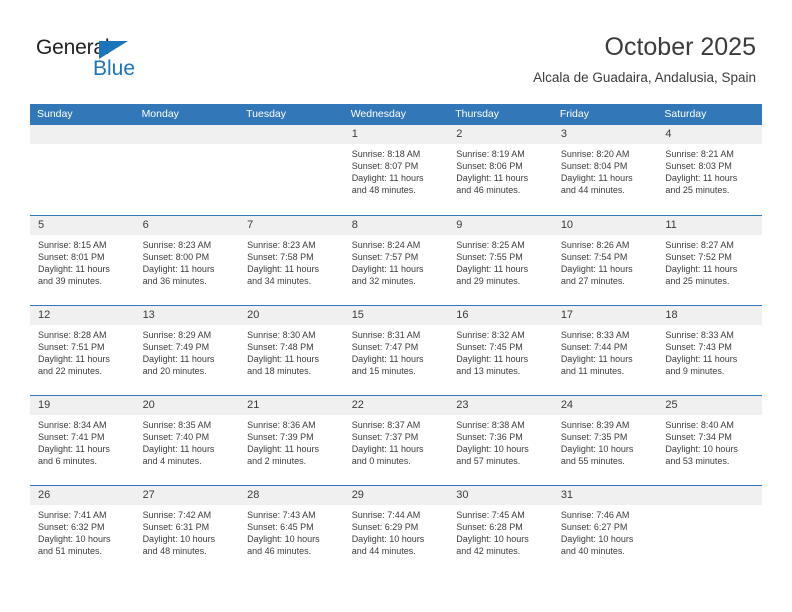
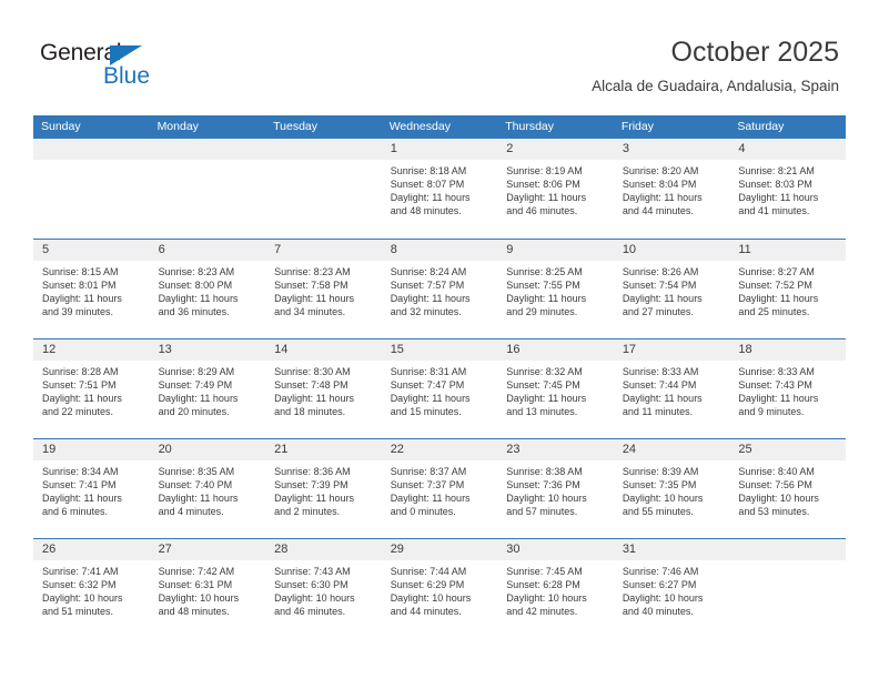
  General
  Blue
  October 2025
  Alcala de Guadaira, Andalusia, Spain
  Sunday	Monday	Tuesday	Wednesday	Thursday	Friday	Saturday
- 			1Sunrise: 8:18 AMSunset: 8:07 PMDaylight: 11 hoursand 48 minutes.	2Sunrise: 8:19 AMSunset: 8:06 PMDaylight: 11 hoursand 46 minutes.	3Sunrise: 8:20 AMSunset: 8:04 PMDaylight: 11 hoursand 44 minutes.	4Sunrise: 8:21 AMSunset: 8:03 PMDaylight: 11 hoursand 25 minutes.
+ 			1Sunrise: 8:18 AMSunset: 8:07 PMDaylight: 11 hoursand 48 minutes.	2Sunrise: 8:19 AMSunset: 8:06 PMDaylight: 11 hoursand 46 minutes.	3Sunrise: 8:20 AMSunset: 8:04 PMDaylight: 11 hoursand 44 minutes.	4Sunrise: 8:21 AMSunset: 8:03 PMDaylight: 11 hoursand 41 minutes.
  5Sunrise: 8:15 AMSunset: 8:01 PMDaylight: 11 hoursand 39 minutes.	6Sunrise: 8:23 AMSunset: 8:00 PMDaylight: 11 hoursand 36 minutes.	7Sunrise: 8:23 AMSunset: 7:58 PMDaylight: 11 hoursand 34 minutes.	8Sunrise: 8:24 AMSunset: 7:57 PMDaylight: 11 hoursand 32 minutes.	9Sunrise: 8:25 AMSunset: 7:55 PMDaylight: 11 hoursand 29 minutes.	10Sunrise: 8:26 AMSunset: 7:54 PMDaylight: 11 hoursand 27 minutes.	11Sunrise: 8:27 AMSunset: 7:52 PMDaylight: 11 hoursand 25 minutes.
- 12Sunrise: 8:28 AMSunset: 7:51 PMDaylight: 11 hoursand 22 minutes.	13Sunrise: 8:29 AMSunset: 7:49 PMDaylight: 11 hoursand 20 minutes.	20Sunrise: 8:30 AMSunset: 7:48 PMDaylight: 11 hoursand 18 minutes.	15Sunrise: 8:31 AMSunset: 7:47 PMDaylight: 11 hoursand 15 minutes.	16Sunrise: 8:32 AMSunset: 7:45 PMDaylight: 11 hoursand 13 minutes.	17Sunrise: 8:33 AMSunset: 7:44 PMDaylight: 11 hoursand 11 minutes.	18Sunrise: 8:33 AMSunset: 7:43 PMDaylight: 11 hoursand 9 minutes.
+ 12Sunrise: 8:28 AMSunset: 7:51 PMDaylight: 11 hoursand 22 minutes.	13Sunrise: 8:29 AMSunset: 7:49 PMDaylight: 11 hoursand 20 minutes.	14Sunrise: 8:30 AMSunset: 7:48 PMDaylight: 11 hoursand 18 minutes.	15Sunrise: 8:31 AMSunset: 7:47 PMDaylight: 11 hoursand 15 minutes.	16Sunrise: 8:32 AMSunset: 7:45 PMDaylight: 11 hoursand 13 minutes.	17Sunrise: 8:33 AMSunset: 7:44 PMDaylight: 11 hoursand 11 minutes.	18Sunrise: 8:33 AMSunset: 7:43 PMDaylight: 11 hoursand 9 minutes.
- 19Sunrise: 8:34 AMSunset: 7:41 PMDaylight: 11 hoursand 6 minutes.	20Sunrise: 8:35 AMSunset: 7:40 PMDaylight: 11 hoursand 4 minutes.	21Sunrise: 8:36 AMSunset: 7:39 PMDaylight: 11 hoursand 2 minutes.	22Sunrise: 8:37 AMSunset: 7:37 PMDaylight: 11 hoursand 0 minutes.	23Sunrise: 8:38 AMSunset: 7:36 PMDaylight: 10 hoursand 57 minutes.	24Sunrise: 8:39 AMSunset: 7:35 PMDaylight: 10 hoursand 55 minutes.	25Sunrise: 8:40 AMSunset: 7:34 PMDaylight: 10 hoursand 53 minutes.
+ 19Sunrise: 8:34 AMSunset: 7:41 PMDaylight: 11 hoursand 6 minutes.	20Sunrise: 8:35 AMSunset: 7:40 PMDaylight: 11 hoursand 4 minutes.	21Sunrise: 8:36 AMSunset: 7:39 PMDaylight: 11 hoursand 2 minutes.	22Sunrise: 8:37 AMSunset: 7:37 PMDaylight: 11 hoursand 0 minutes.	23Sunrise: 8:38 AMSunset: 7:36 PMDaylight: 10 hoursand 57 minutes.	24Sunrise: 8:39 AMSunset: 7:35 PMDaylight: 10 hoursand 55 minutes.	25Sunrise: 8:40 AMSunset: 7:56 PMDaylight: 10 hoursand 53 minutes.
- 26Sunrise: 7:41 AMSunset: 6:32 PMDaylight: 10 hoursand 51 minutes.	27Sunrise: 7:42 AMSunset: 6:31 PMDaylight: 10 hoursand 48 minutes.	28Sunrise: 7:43 AMSunset: 6:45 PMDaylight: 10 hoursand 46 minutes.	29Sunrise: 7:44 AMSunset: 6:29 PMDaylight: 10 hoursand 44 minutes.	30Sunrise: 7:45 AMSunset: 6:28 PMDaylight: 10 hoursand 42 minutes.	31Sunrise: 7:46 AMSunset: 6:27 PMDaylight: 10 hoursand 40 minutes.
+ 26Sunrise: 7:41 AMSunset: 6:32 PMDaylight: 10 hoursand 51 minutes.	27Sunrise: 7:42 AMSunset: 6:31 PMDaylight: 10 hoursand 48 minutes.	28Sunrise: 7:43 AMSunset: 6:30 PMDaylight: 10 hoursand 46 minutes.	29Sunrise: 7:44 AMSunset: 6:29 PMDaylight: 10 hoursand 44 minutes.	30Sunrise: 7:45 AMSunset: 6:28 PMDaylight: 10 hoursand 42 minutes.	31Sunrise: 7:46 AMSunset: 6:27 PMDaylight: 10 hoursand 40 minutes.
